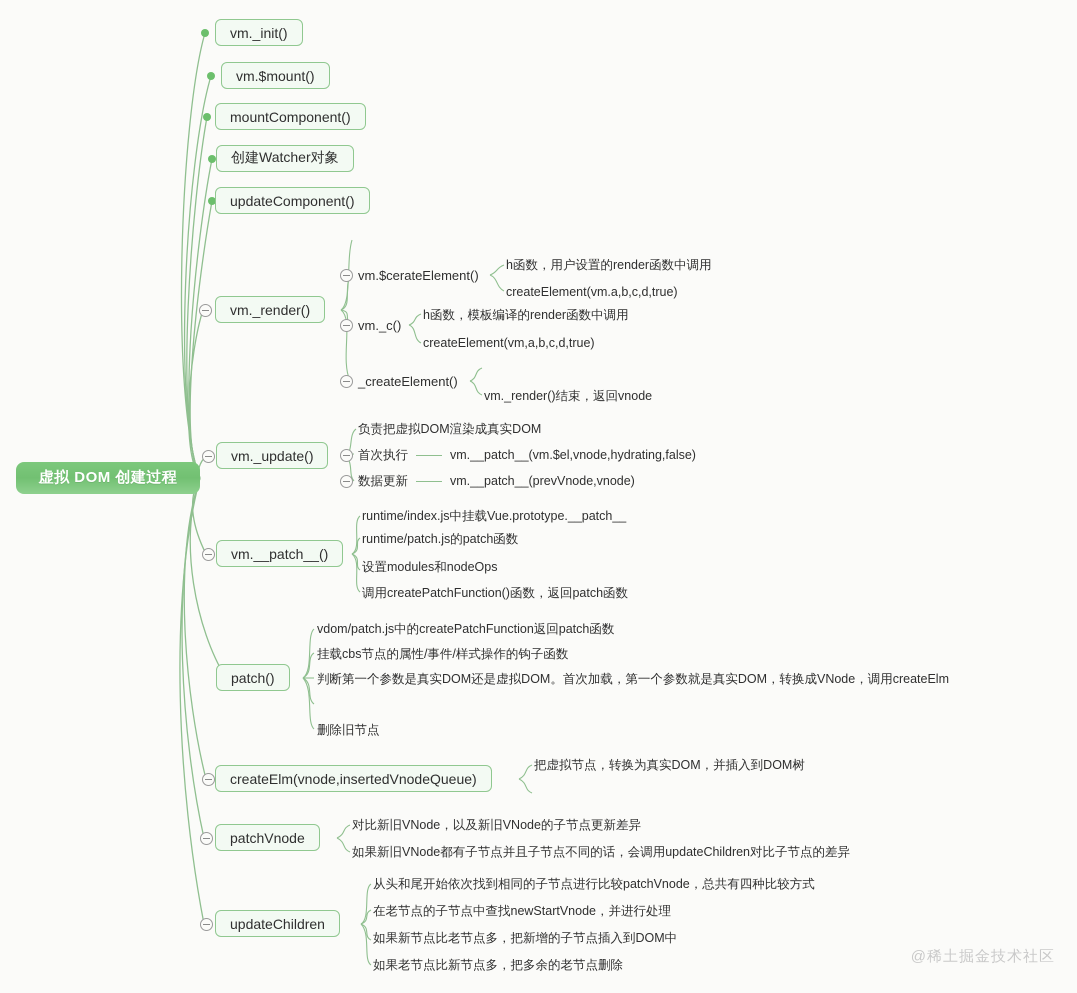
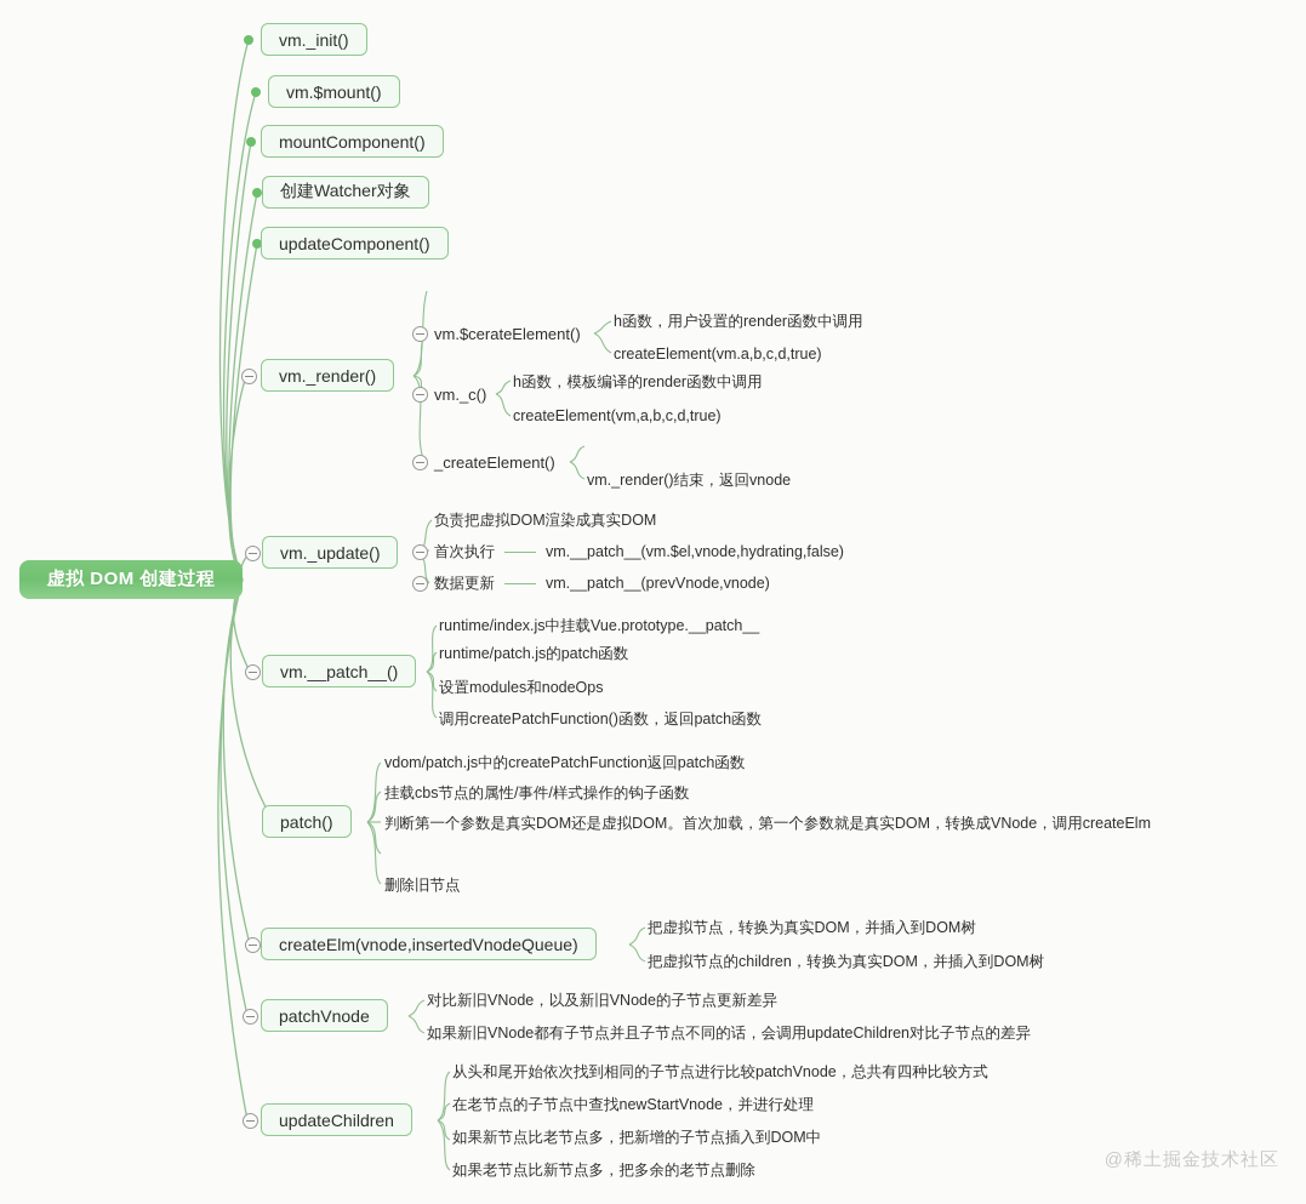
  虚拟 DOM 创建过程
  vm._init()
  vm.$mount()
  mountComponent()
  创建Watcher对象
  updateComponent()
  vm._render()
  vm._update()
  vm.__patch__()
  patch()
  createElm(vnode,insertedVnodeQueue)
  patchVnode
  updateChildren
  vm.$cerateElement()
  vm._c()
  _createElement()
  h函数，用户设置的render函数中调用
  createElement(vm.a,b,c,d,true)
  h函数，模板编译的render函数中调用
  createElement(vm,a,b,c,d,true)
  vm._render()结束，返回vnode
  负责把虚拟DOM渲染成真实DOM
  首次执行 vm.__patch__(vm.$el,vnode,hydrating,false)
  数据更新 vm.__patch__(prevVnode,vnode)
  runtime/index.js中挂载Vue.prototype.__patch__
  runtime/patch.js的patch函数
  设置modules和nodeOps
  调用createPatchFunction()函数，返回patch函数
  vdom/patch.js中的createPatchFunction返回patch函数
  挂载cbs节点的属性/事件/样式操作的钩子函数
  判断第一个参数是真实DOM还是虚拟DOM。首次加载，第一个参数就是真实DOM，转换成VNode，调用createElm
  删除旧节点
  把虚拟节点，转换为真实DOM，并插入到DOM树
+ 把虚拟节点的children，转换为真实DOM，并插入到DOM树
  对比新旧VNode，以及新旧VNode的子节点更新差异
  如果新旧VNode都有子节点并且子节点不同的话，会调用updateChildren对比子节点的差异
  从头和尾开始依次找到相同的子节点进行比较patchVnode，总共有四种比较方式
  在老节点的子节点中查找newStartVnode，并进行处理
  如果新节点比老节点多，把新增的子节点插入到DOM中
  如果老节点比新节点多，把多余的老节点删除
  @稀土掘金技术社区
